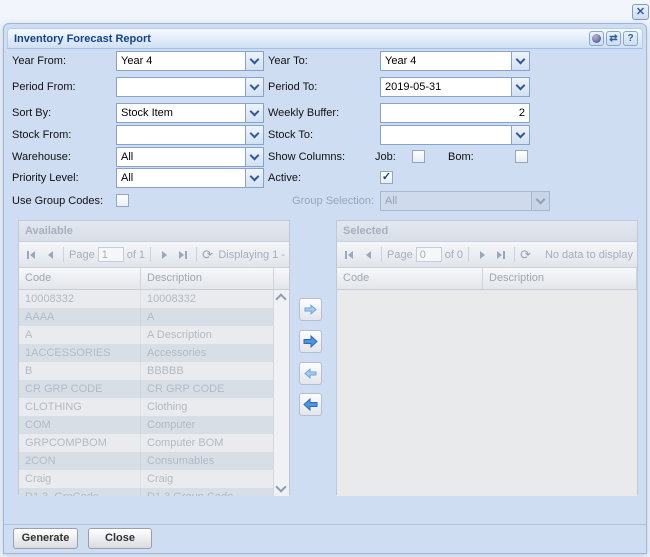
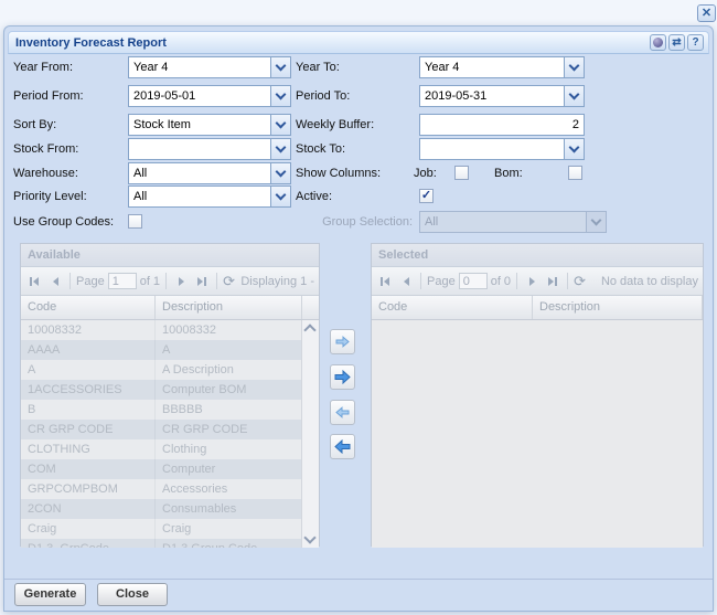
  ✕
  Inventory Forecast Report
  ⇄
  ?
  Year From:
  Year 4
  Year To:
  Year 4
  Period From:
+ 2019-05-01
  Period To:
  2019-05-31
  Sort By:
  Stock Item
  Weekly Buffer:
  2
  Stock From:
  Stock To:
  Warehouse:
  All
  Show Columns:
  Job:
  Bom:
  Priority Level:
  All
  Active:
  ✓
  Use Group Codes:
  Group Selection:
  All
  Available
  Page
  1
  of 1
  ⟳
  Displaying 1 -
  Code
  Description
  10008332
  10008332
  AAAA
  A
  A
  A Description
  1ACCESSORIES
- Accessories
+ Computer BOM
  B
  BBBBB
  CR GRP CODE
  CR GRP CODE
  CLOTHING
  Clothing
  COM
  Computer
  GRPCOMPBOM
- Computer BOM
+ Accessories
  2CON
  Consumables
  Craig
  Craig
  Selected
  Page
  0
  of 0
  ⟳
  No data to display
  Code
  Description
  Generate
  Close
